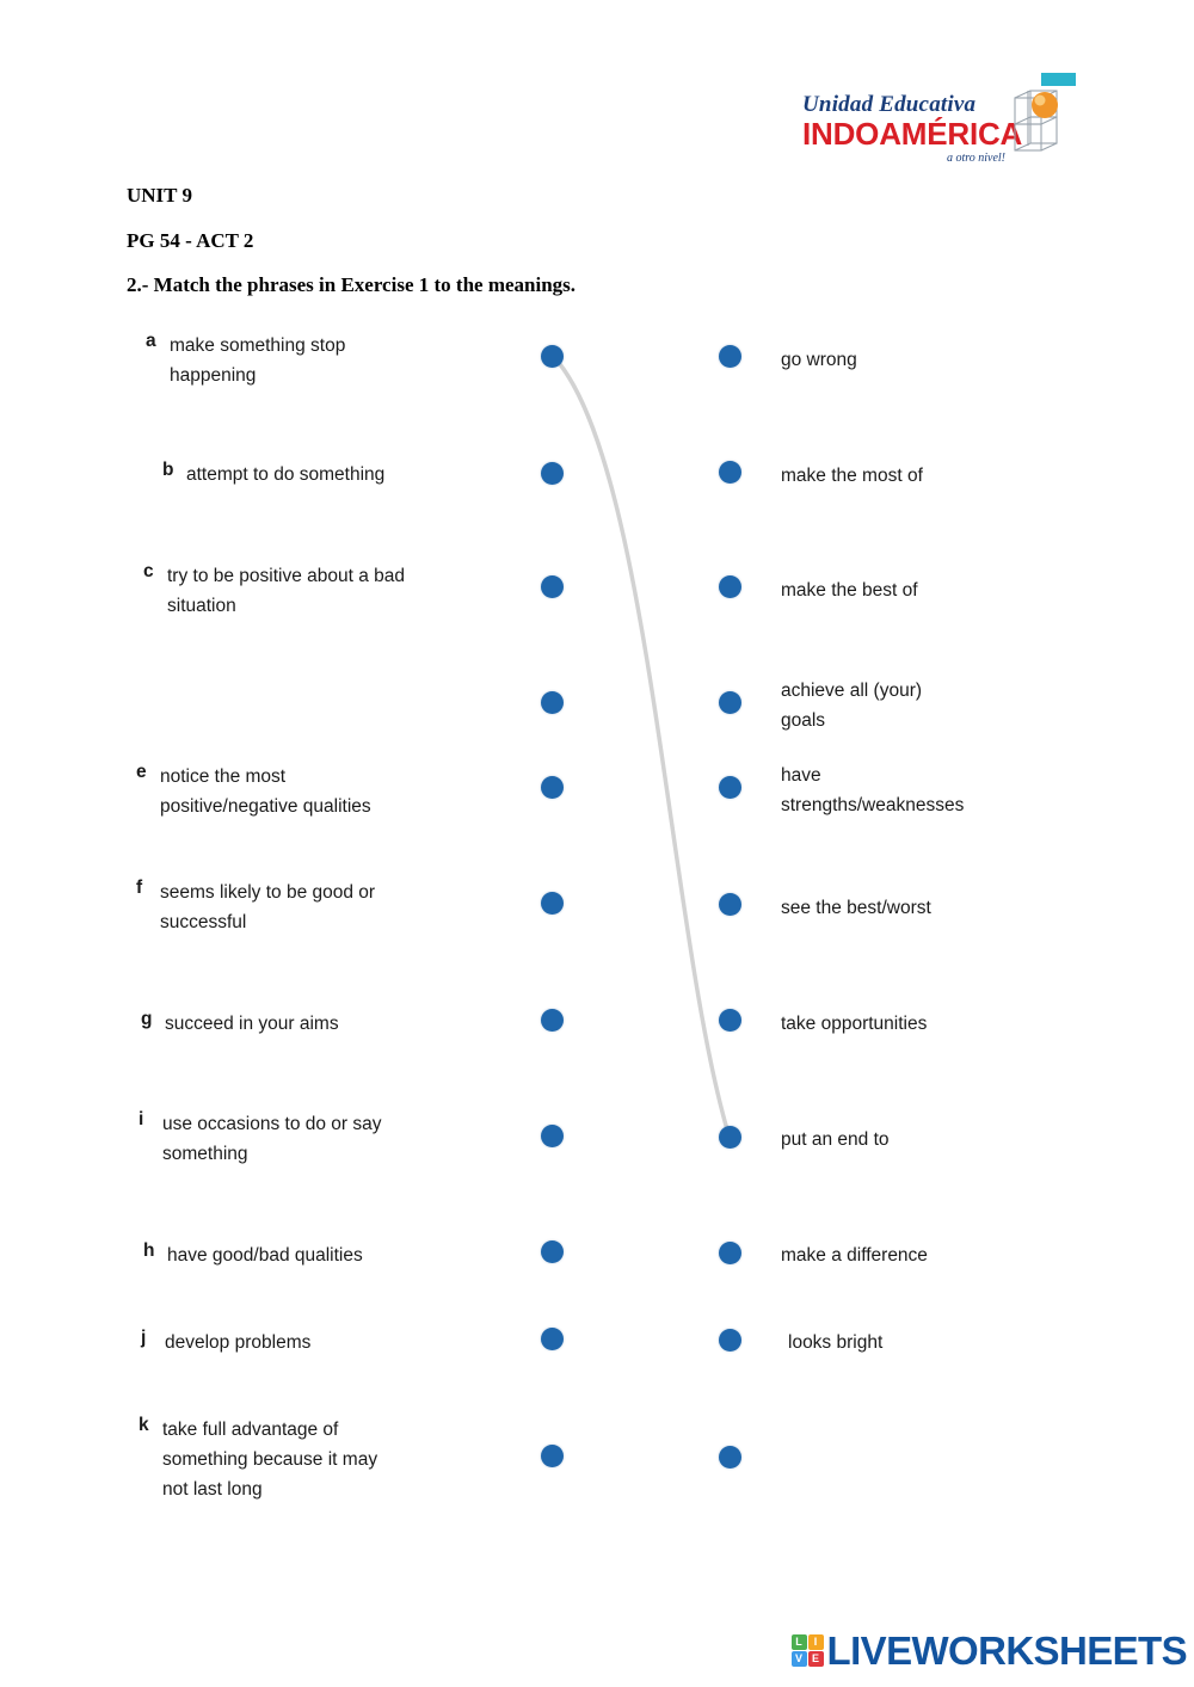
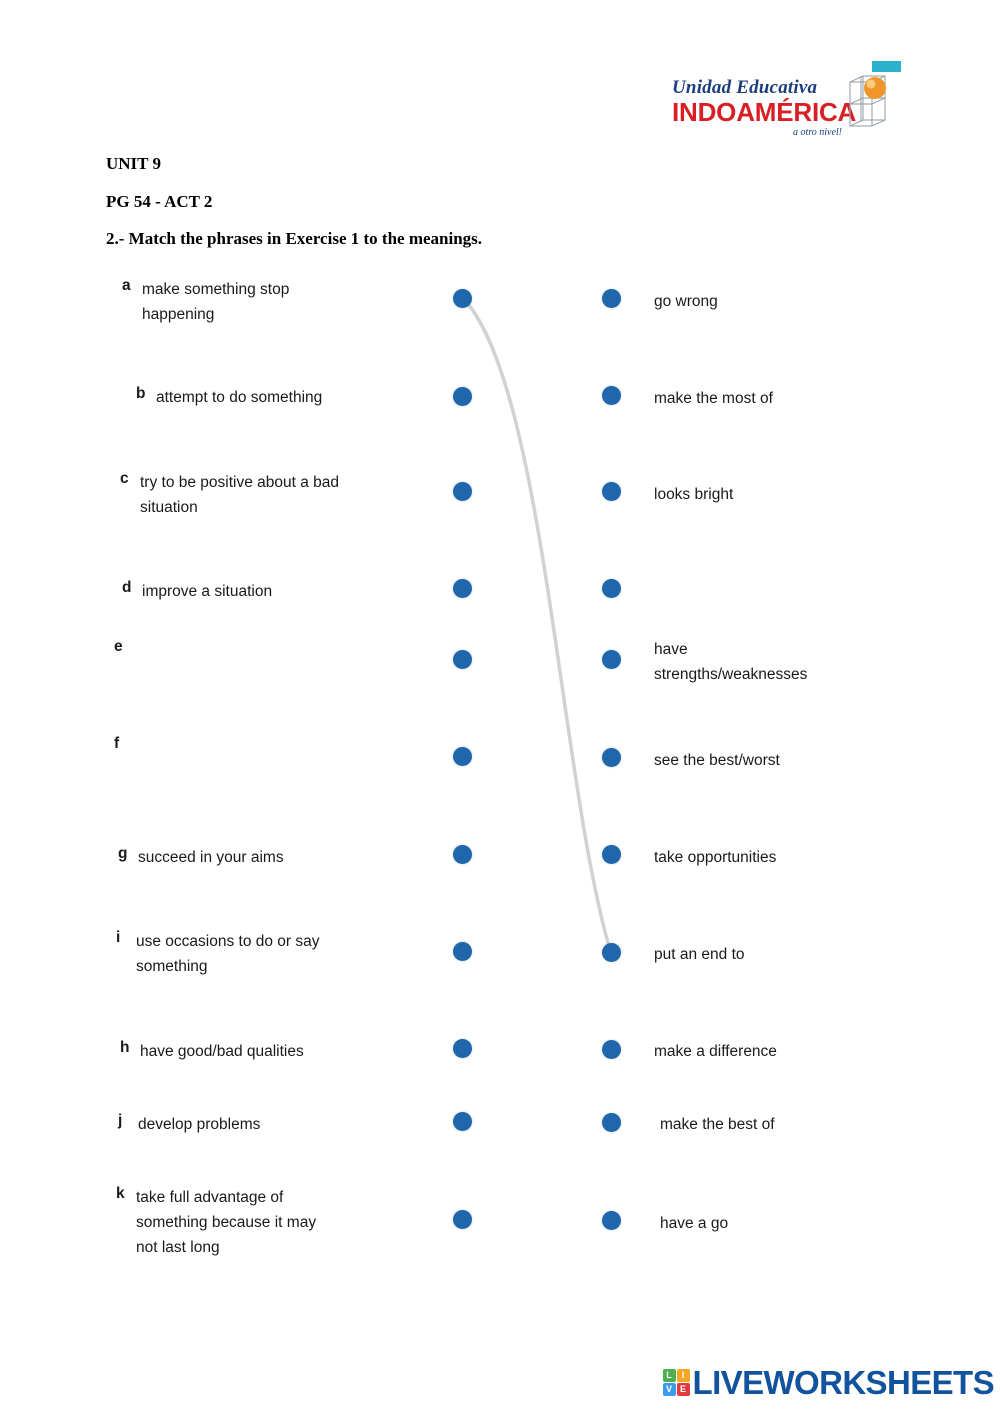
  Unidad Educativa
  INDOAMÉRIC
  a otro nivel!
  UNIT 9
  PG 54 - ACT 2
  2.- Match the phrases in Exercise 1 to the meanings.
  a
  make something stop
  happening
  b
  attempt to do something
  c
  try to be positive about a bad
  situation
+ d
+ improve a situation
  e
- notice the most
- positive/negative qualities
  f
- seems likely to be good or
- successful
  g
  succeed in your aims
  i
  use occasions to do or say
  something
  h
  have good/bad qualities
  j
  develop problems
  k
  take full advantage of
  something because it may
  not last long
  go wrong
  make the most of
- make the best of
+ looks bright
- achieve all (your)
- goals
  have
  strengths/weaknesses
  see the best/worst
  take opportunities
  put an end to
  make a difference
- looks bright
+ make the best of
+ have a go
  L
  I
  V
  E
  LIVEWORKSHEETS
